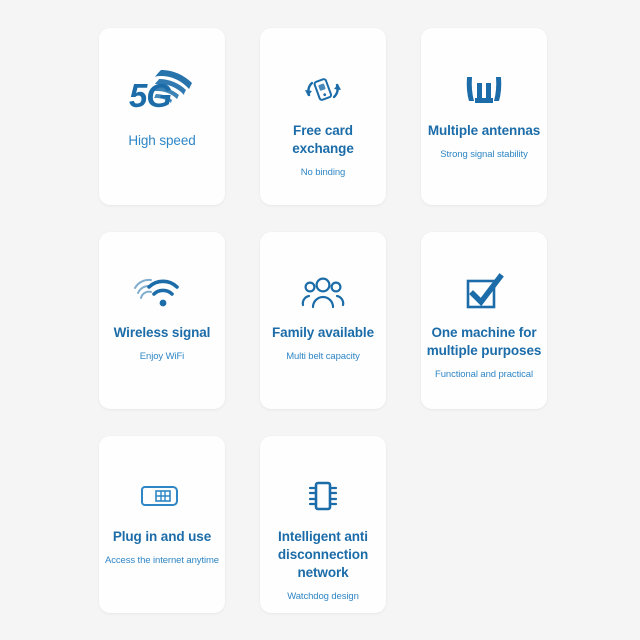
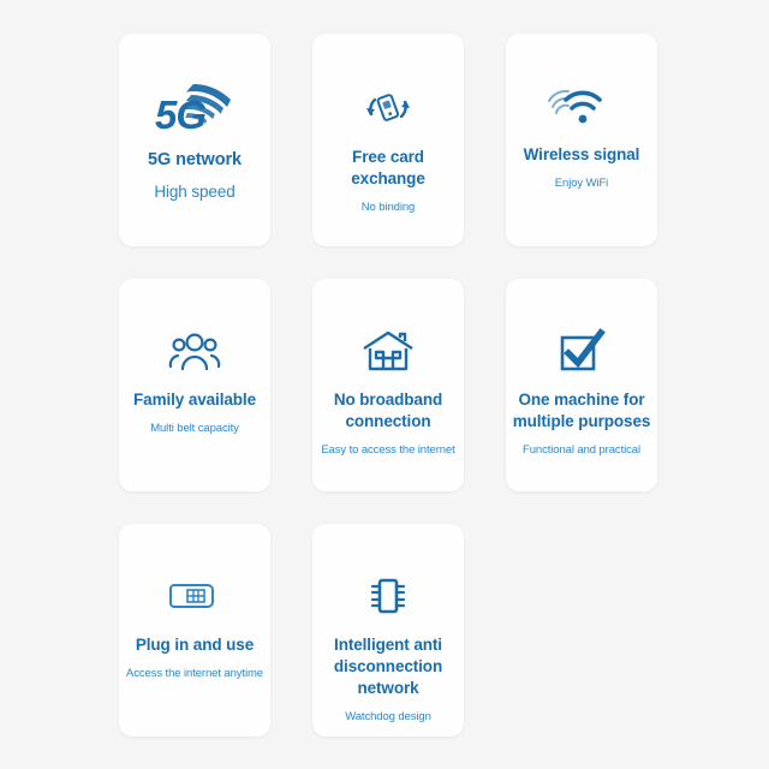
  5G
+ 5G network
  High speed
  Free card exchange
  No binding
- Multiple antennas
- Strong signal stability
  Wireless signal
  Enjoy WiFi
  Family available
  Multi belt capacity
+ No broadband connection
+ Easy to access the internet
  One machine for multiple purposes
  Functional and practical
  Plug in and use
  Access the internet anytime
  Intelligent anti disconnection network
  Watchdog design
